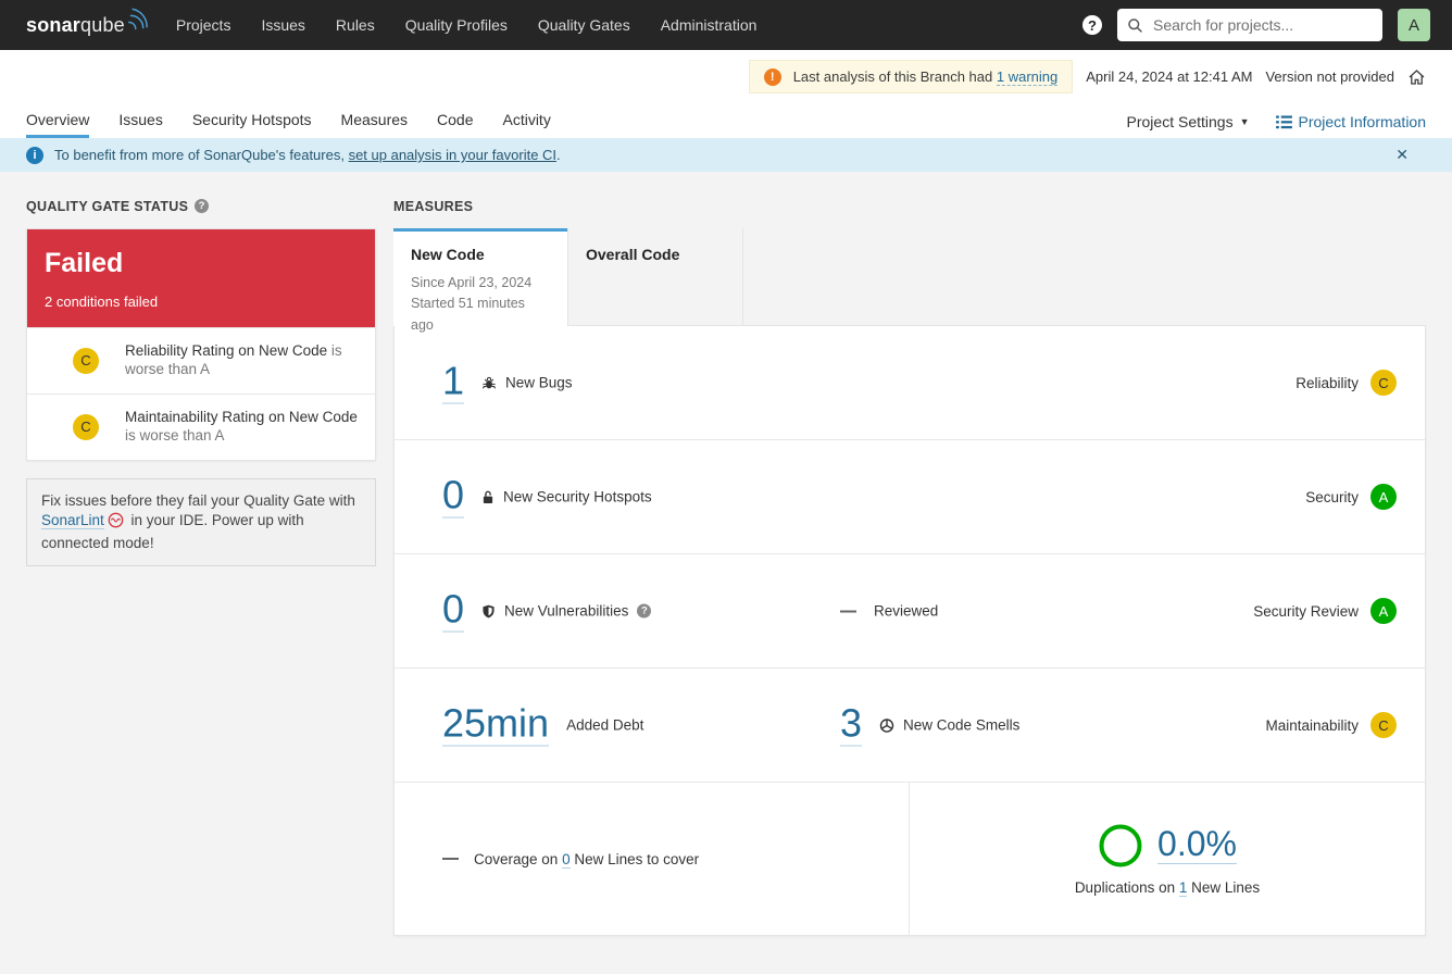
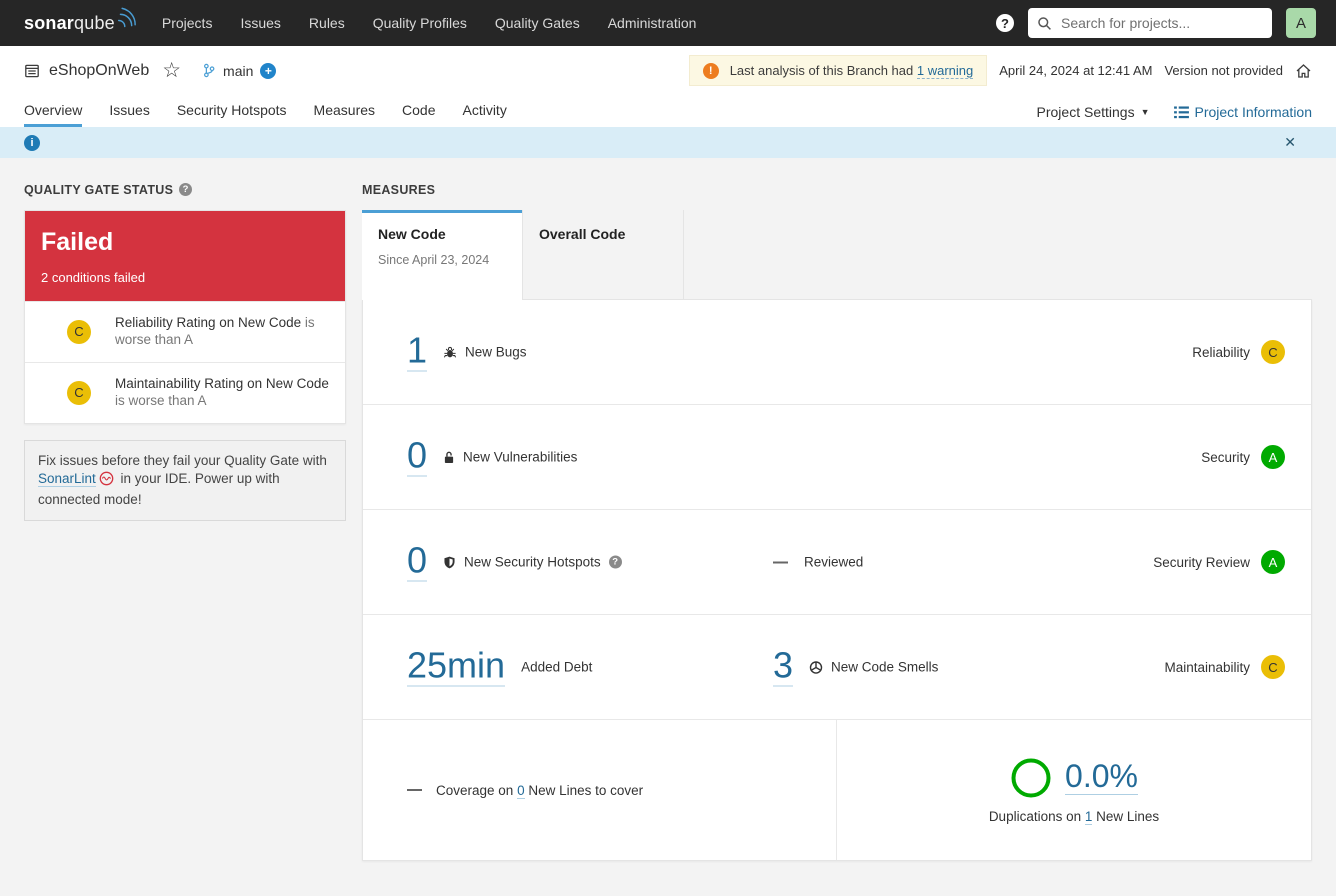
  sonarqube
  Projects
  Issues
  Rules
  Quality Profiles
  Quality Gates
  Administration
  ?
  Search for projects...
  A
+ eShopOnWeb
+ ☆
+ main
+ +
  !
  Last analysis of this Branch had 1 warning
  April 24, 2024 at 12:41 AM
  Version not provided
  Overview
  Issues
  Security Hotspots
  Measures
  Code
  Activity
  Project Settings
  ▼
  Project Information
  i
- To benefit from more of SonarQube's features, set up analysis in your favorite CI.
  ✕
  QUALITY GATE STATUS
  ?
  Failed
  2 conditions failed
  C
  Reliability Rating on New Code is worse than A
  C
  Maintainability Rating on New Code is worse than A
  Fix issues before they fail your Quality Gate with SonarLint in your IDE. Power up with connected mode!
  MEASURES
  New Code
  Since April 23, 2024
- Started 51 minutes ago
  Overall Code
  1
  New Bugs
  Reliability
  C
  0
- New Security Hotspots
+ New Vulnerabilities
  Security
  A
  0
- New Vulnerabilities
+ New Security Hotspots
  ?
  Reviewed
  Security Review
  A
  25min
  Added Debt
  3
  New Code Smells
  Maintainability
  C
  Coverage on 0 New Lines to cover
  0.0%
  Duplications on 1 New Lines
